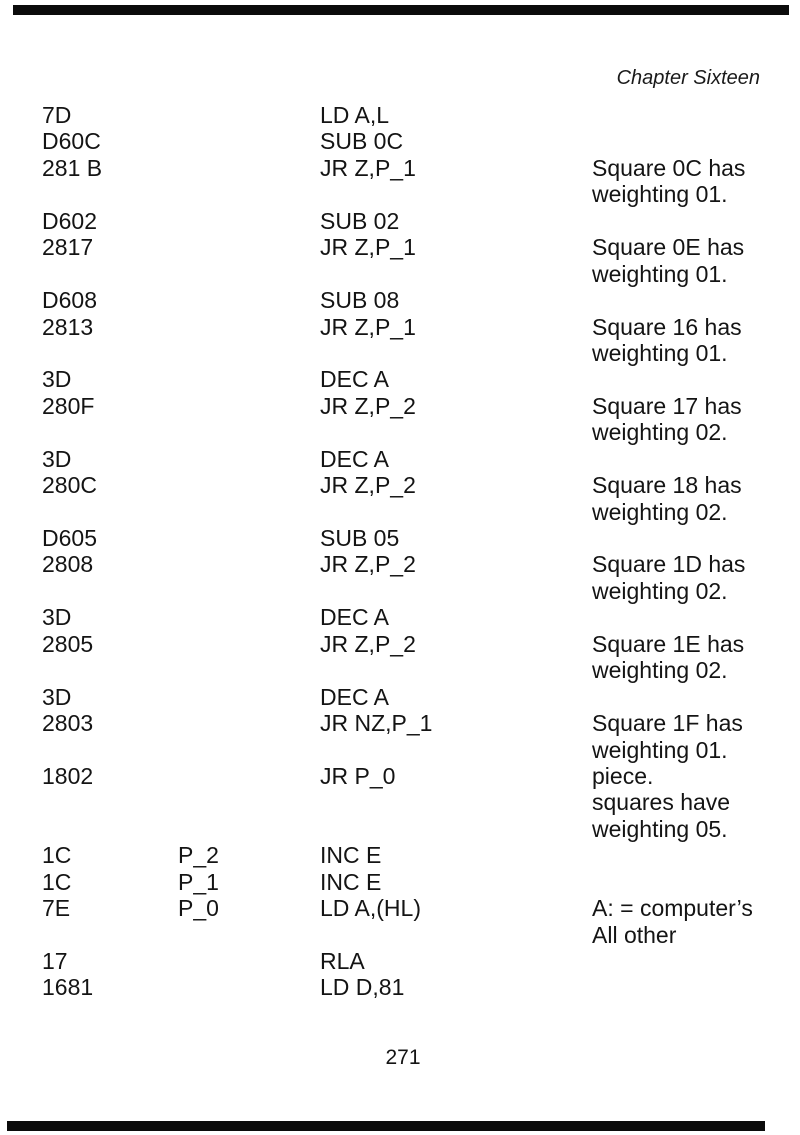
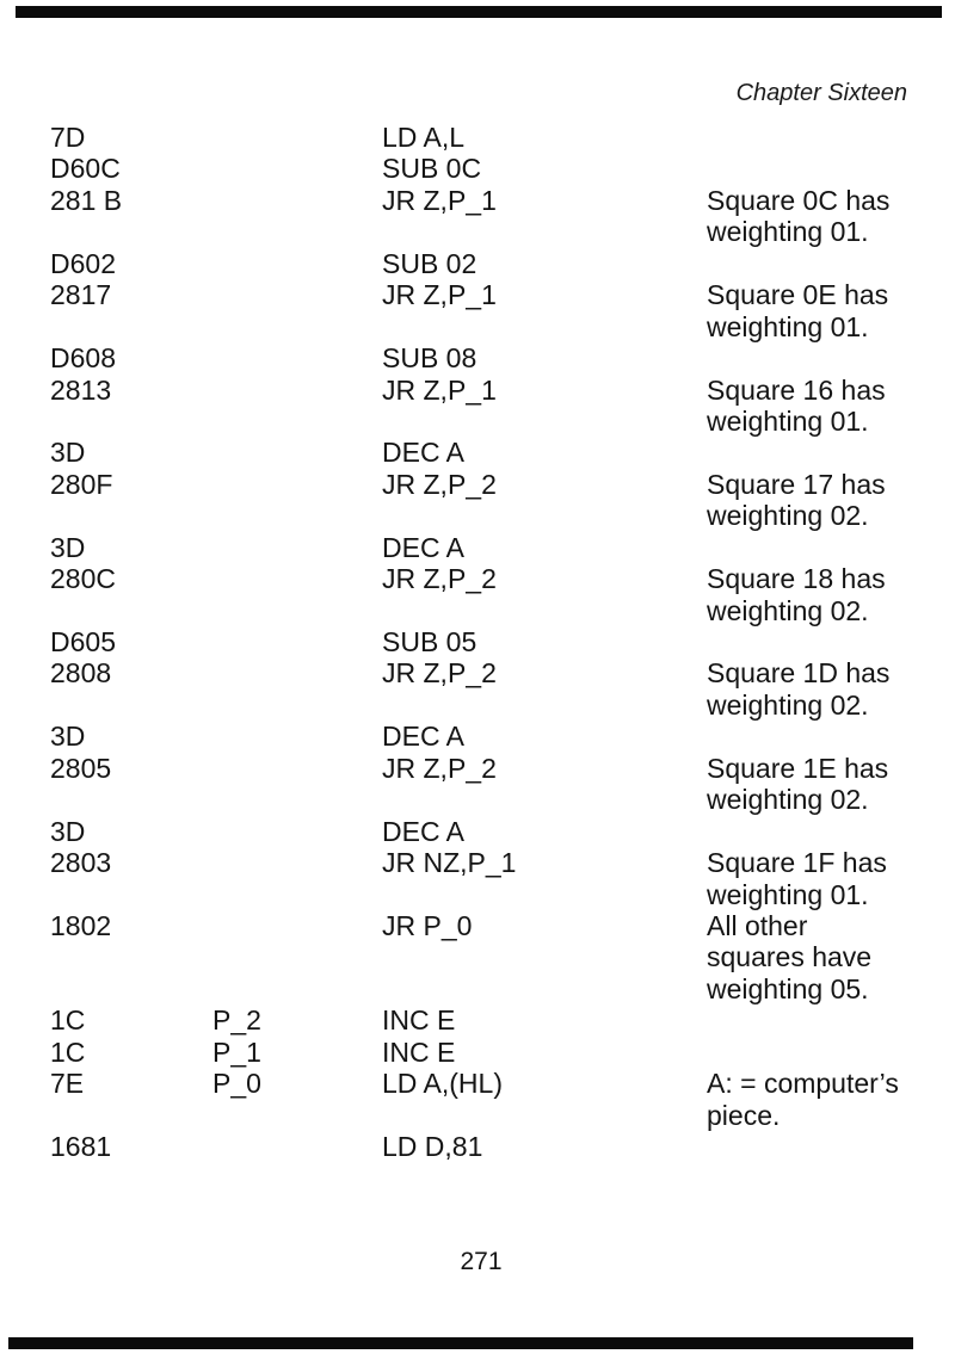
  Chapter Sixteen
  7D
  LD A,L
  D60C
  SUB 0C
  281 B
  JR Z,P_1
  Square 0C has
  weighting 01.
  D602
  SUB 02
  2817
  JR Z,P_1
  Square 0E has
  weighting 01.
  D608
  SUB 08
  2813
  JR Z,P_1
  Square 16 has
  weighting 01.
  3D
  DEC A
  280F
  JR Z,P_2
  Square 17 has
  weighting 02.
  3D
  DEC A
  280C
  JR Z,P_2
  Square 18 has
  weighting 02.
  D605
  SUB 05
  2808
  JR Z,P_2
  Square 1D has
  weighting 02.
  3D
  DEC A
  2805
  JR Z,P_2
  Square 1E has
  weighting 02.
  3D
  DEC A
  2803
  JR NZ,P_1
  Square 1F has
  weighting 01.
  1802
  JR P_0
- piece.
+ All other
  squares have
  weighting 05.
  1C
  P_2
  INC E
  1C
  P_1
  INC E
  7E
  P_0
  LD A,(HL)
  A: = computer’s
- All other
+ piece.
- 17
- RLA
  1681
  LD D,81
  271
